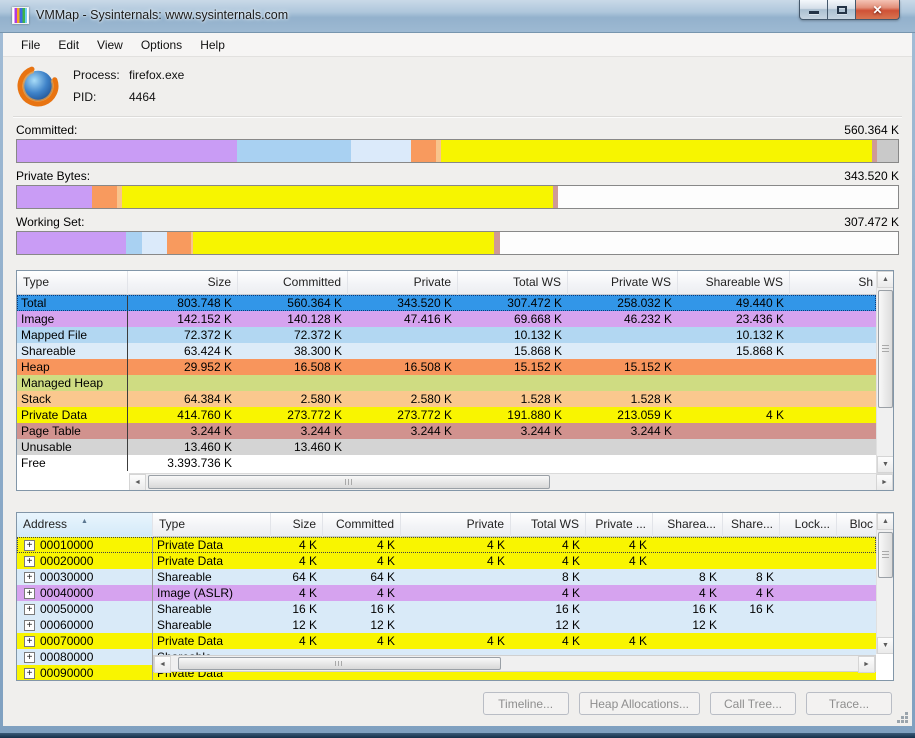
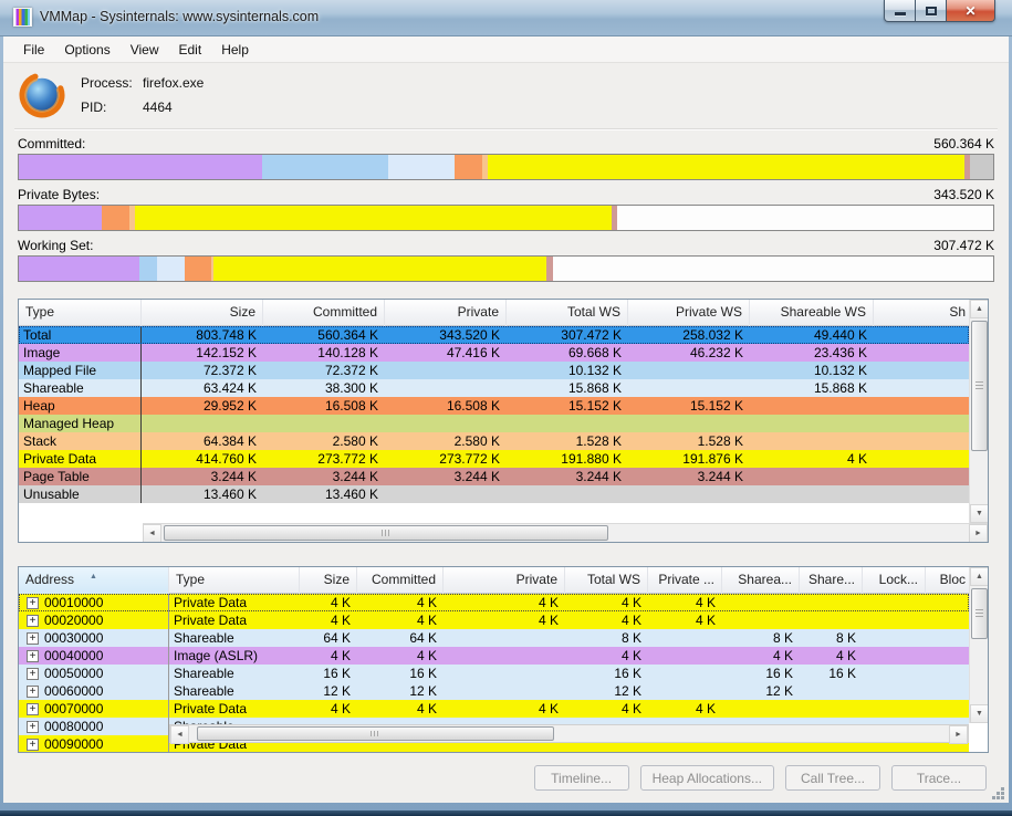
  VMMap - Sysinternals: www.sysinternals.com
  ✕
  File
- Edit
+ Options
  View
- Options
+ Edit
  Help
  Process:
  PID:
  firefox.exe
  4464
  Committed:
  560.364 K
  Private Bytes:
  343.520 K
  Working Set:
  307.472 K
  Type
  Size
  Committed
  Private
  Total WS
  Private WS
  Shareable WS
  Sh
  Total
  803.748 K
  560.364 K
  343.520 K
  307.472 K
  258.032 K
  49.440 K
  Image
  142.152 K
  140.128 K
  47.416 K
  69.668 K
  46.232 K
  23.436 K
  Mapped File
  72.372 K
  72.372 K
  10.132 K
  10.132 K
  Shareable
  63.424 K
  38.300 K
  15.868 K
  15.868 K
  Heap
  29.952 K
  16.508 K
  16.508 K
  15.152 K
  15.152 K
  Managed Heap
  Stack
  64.384 K
  2.580 K
  2.580 K
  1.528 K
  1.528 K
  Private Data
  414.760 K
  273.772 K
  273.772 K
  191.880 K
- 213.059 K
+ 191.876 K
  4 K
  Page Table
  3.244 K
  3.244 K
  3.244 K
  3.244 K
  3.244 K
  Unusable
  13.460 K
  13.460 K
- Free
- 3.393.736 K
  Address
  Type
  Size
  Committed
  Private
  Total WS
  Private ...
  Sharea...
  Share...
  Lock...
  Bloc
  +
  00010000
  Private Data
  4 K
  4 K
  4 K
  4 K
  4 K
  +
  00020000
  Private Data
  4 K
  4 K
  4 K
  4 K
  4 K
  +
  00030000
  Shareable
  64 K
  64 K
  8 K
  8 K
  8 K
  +
  00040000
  Image (ASLR)
  4 K
  4 K
  4 K
  4 K
  4 K
  +
  00050000
  Shareable
  16 K
  16 K
  16 K
  16 K
  16 K
  +
  00060000
  Shareable
  12 K
  12 K
  12 K
  12 K
  +
  00070000
  Private Data
  4 K
  4 K
  4 K
  4 K
  4 K
  +
  00080000
  +
  00090000
  Private Data
  Timeline...
  Heap Allocations...
  Call Tree...
  Trace...
